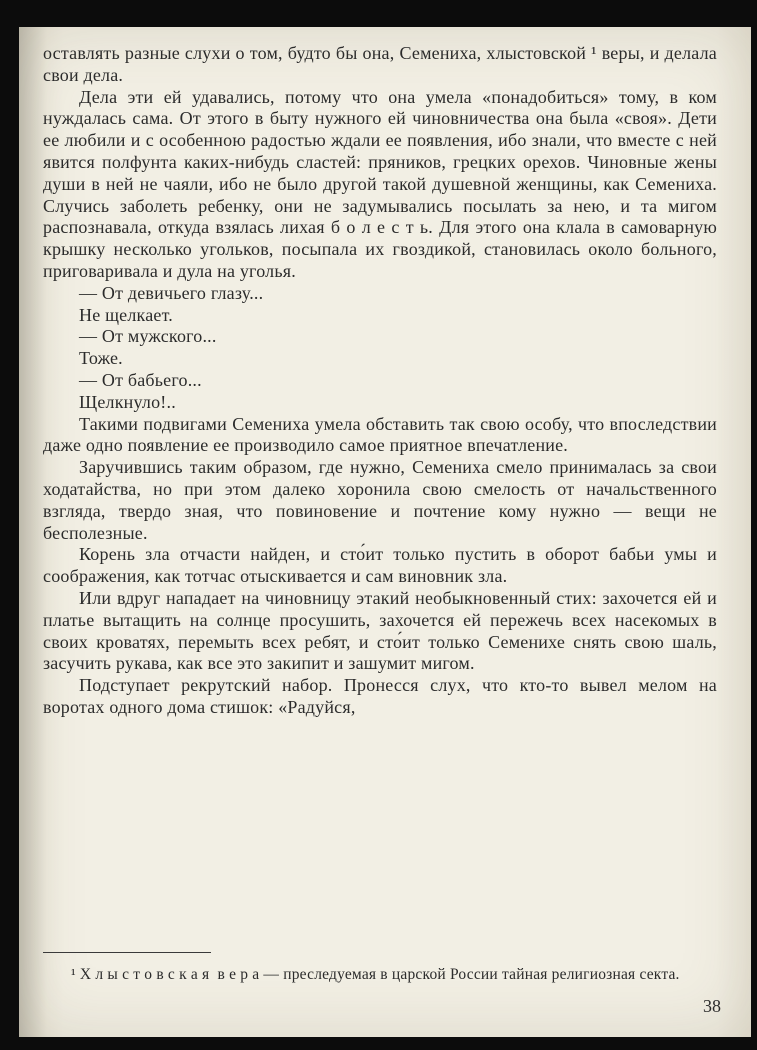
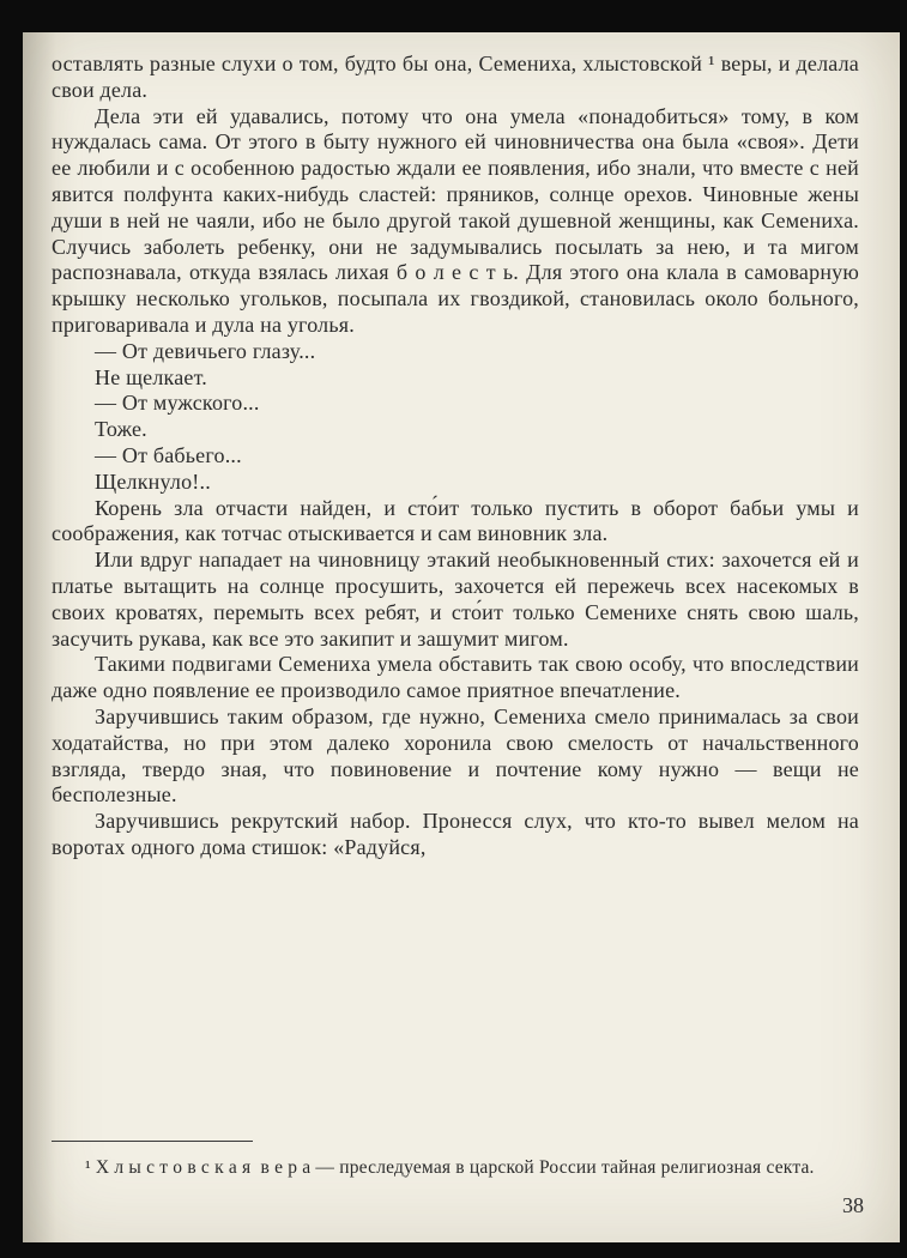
  оставлять разные слухи о том, будто бы она, Семениха, хлыстовской ¹ веры, и делала свои дела.
- Дела эти ей удавались, потому что она умела «понадобиться» тому, в ком нуждалась сама. От этого в быту нужного ей чиновничества она была «своя». Дети ее любили и с особенною радостью ждали ее появления, ибо знали, что вместе с ней явится полфунта каких-нибудь сластей: пряников, грецких орехов. Чиновные жены души в ней не чаяли, ибо не было другой такой душевной женщины, как Семениха. Случись заболеть ребенку, они не задумывались посылать за нею, и та мигом распознавала, откуда взялась лихая б о л е с т ь. Для этого она клала в самоварную крышку несколько угольков, посыпала их гвоздикой, становилась около больного, приговаривала и дула на уголья.
+ Дела эти ей удавались, потому что она умела «понадобиться» тому, в ком нуждалась сама. От этого в быту нужного ей чиновничества она была «своя». Дети ее любили и с особенною радостью ждали ее появления, ибо знали, что вместе с ней явится полфунта каких-нибудь сластей: пряников, солнце орехов. Чиновные жены души в ней не чаяли, ибо не было другой такой душевной женщины, как Семениха. Случись заболеть ребенку, они не задумывались посылать за нею, и та мигом распознавала, откуда взялась лихая б о л е с т ь. Для этого она клала в самоварную крышку несколько угольков, посыпала их гвоздикой, становилась около больного, приговаривала и дула на уголья.
  — От девичьего глазу...
  Не щелкает.
  — От мужского...
  Тоже.
  — От бабьего...
  Щелкнуло!..
- Такими подвигами Семениха умела обставить так свою особу, что впоследствии даже одно появление ее производило самое приятное впечатление.
+ Корень зла отчасти найден, и сто́ит только пустить в оборот бабьи умы и соображения, как тотчас отыскивается и сам виновник зла.
- Заручившись таким образом, где нужно, Семениха смело принималась за свои ходатайства, но при этом далеко хоронила свою смелость от начальственного взгляда, твердо зная, что повиновение и почтение кому нужно — вещи не бесполезные.
+ Или вдруг нападает на чиновницу этакий необыкновенный стих: захочется ей и платье вытащить на солнце просушить, захочется ей пережечь всех насекомых в своих кроватях, перемыть всех ребят, и сто́ит только Семенихе снять свою шаль, засучить рукава, как все это закипит и зашумит мигом.
- Корень зла отчасти найден, и сто́ит только пустить в оборот бабьи умы и соображения, как тотчас отыскивается и сам виновник зла.
+ Такими подвигами Семениха умела обставить так свою особу, что впоследствии даже одно появление ее производило самое приятное впечатление.
- Или вдруг нападает на чиновницу этакий необыкновенный стих: захочется ей и платье вытащить на солнце просушить, захочется ей пережечь всех насекомых в своих кроватях, перемыть всех ребят, и сто́ит только Семенихе снять свою шаль, засучить рукава, как все это закипит и зашумит мигом.
+ Заручившись таким образом, где нужно, Семениха смело принималась за свои ходатайства, но при этом далеко хоронила свою смелость от начальственного взгляда, твердо зная, что повиновение и почтение кому нужно — вещи не бесполезные.
- Подступает рекрутский набор. Пронесся слух, что кто-то вывел мелом на воротах одного дома стишок: «Радуйся,
+ Заручившись рекрутский набор. Пронесся слух, что кто-то вывел мелом на воротах одного дома стишок: «Радуйся,
  ¹ Х л ы с т о в с к а я в е р а — преследуемая в царской России тайная религиозная секта.
  38
